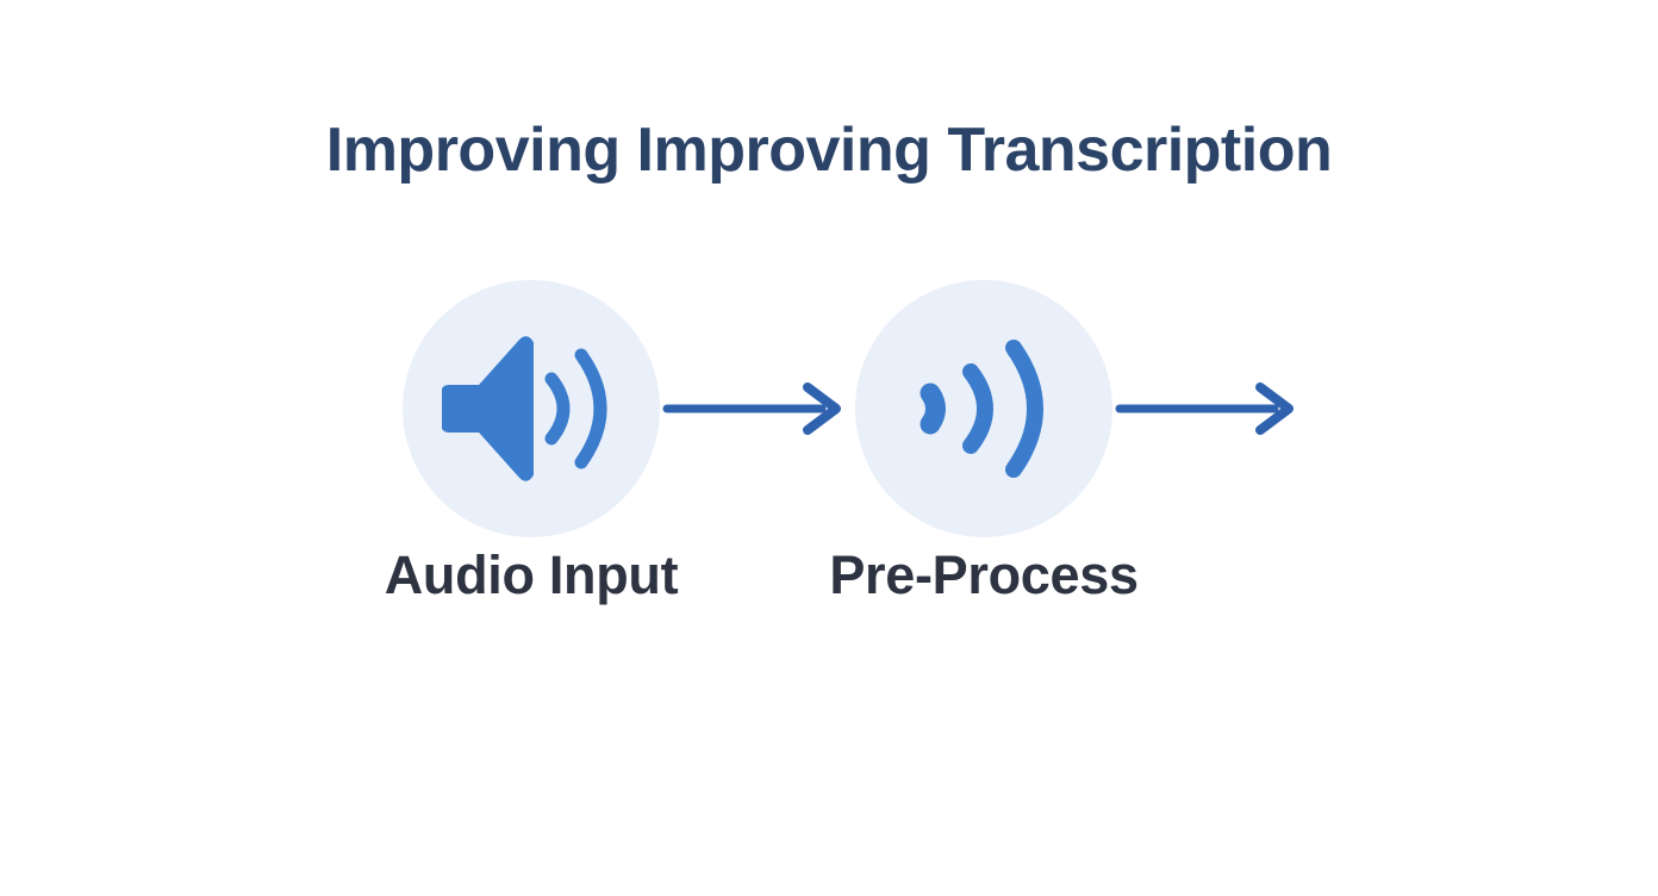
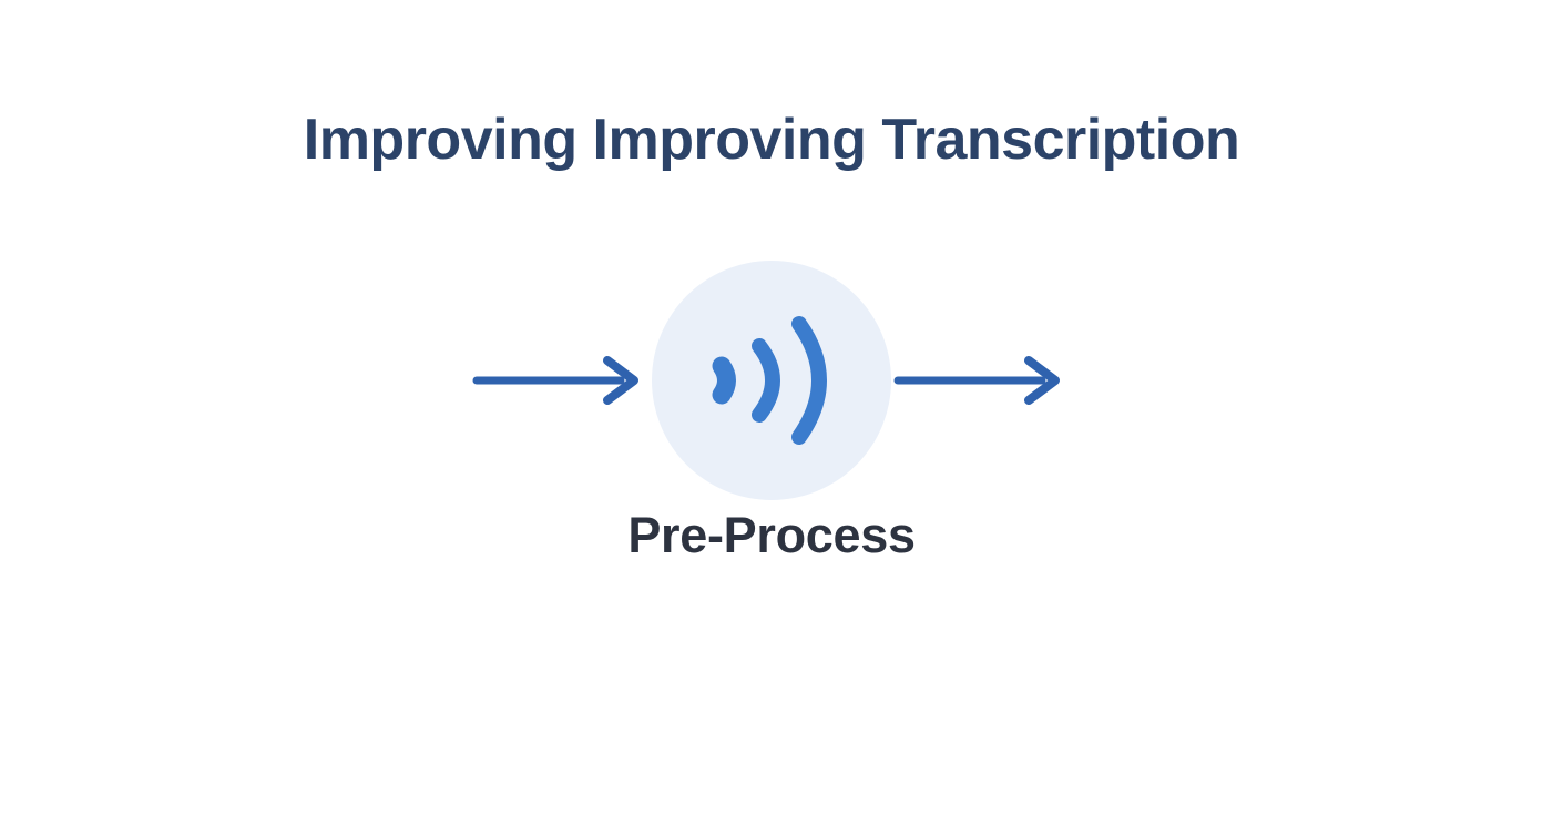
  Improving Improving Transcription
- Audio Input
  Pre-Process
